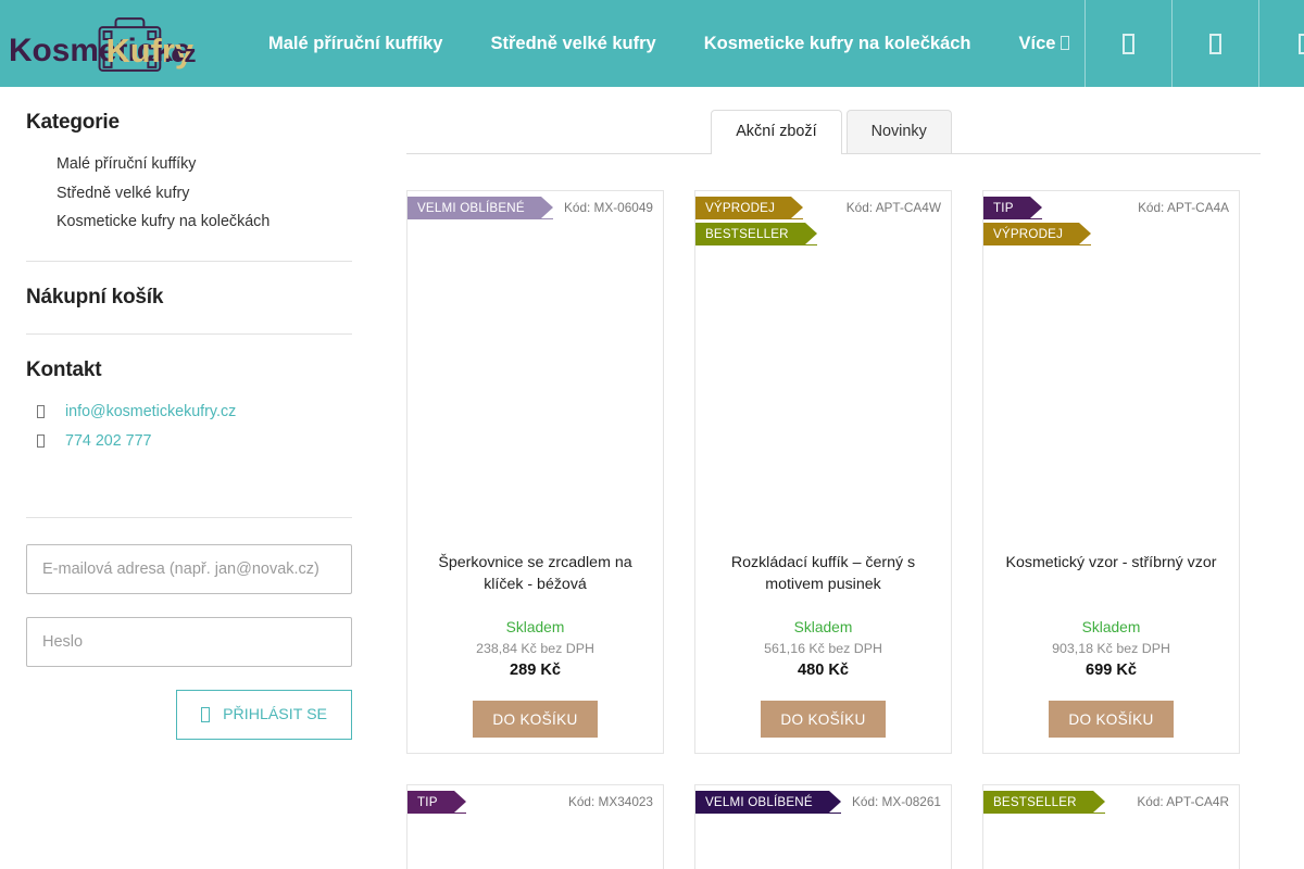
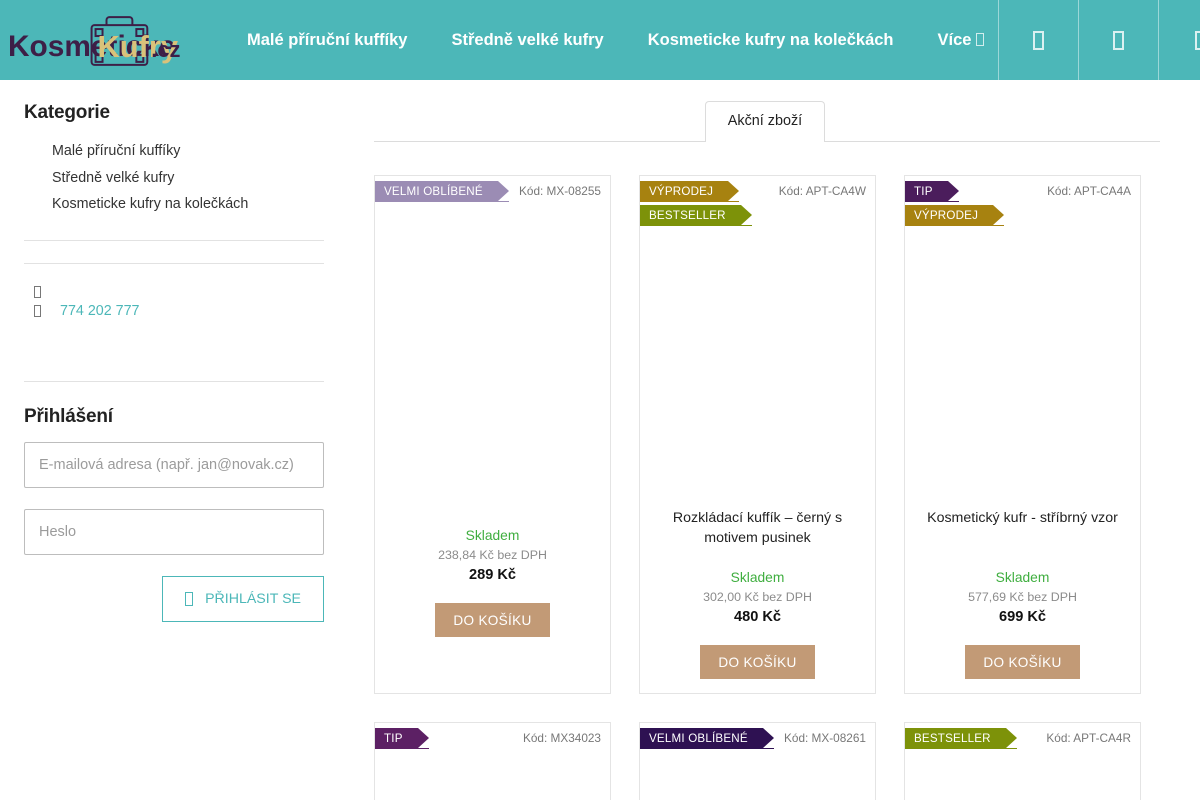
  Kosmeticke
  Kufry
  .cz
  Malé příruční kuffíky
  Středně velké kufry
  Kosmeticke kufry na kolečkách
  Více
  Kategorie
  Malé příruční kuffíky
  Středně velké kufry
  Kosmeticke kufry na kolečkách
- Nákupní košík
- Kontakt
- info@kosmetickekufry.cz
  774 202 777
+ Přihlášení
  E-mailová adresa (např. jan@novak.cz) Heslo
  PŘIHLÁSIT SE
  Akční zboží
- Novinky
  VELMI OBLÍBENÉ
- Kód: MX-06049
+ Kód: MX-08255
- Šperkovnice se zrcadlem na klíček - béžová
  Skladem
  238,84 Kč bez DPH
  289 Kč
  DO KOŠÍKU
  VÝPRODEJ
  BESTSELLER
  Kód: APT-CA4W
  Rozkládací kuffík – černý s motivem pusinek
  Skladem
- 561,16 Kč bez DPH
+ 302,00 Kč bez DPH
  480 Kč
  DO KOŠÍKU
  TIP
  VÝPRODEJ
  Kód: APT-CA4A
- Kosmetický vzor - stříbrný vzor
+ Kosmetický kufr - stříbrný vzor
  Skladem
- 903,18 Kč bez DPH
+ 577,69 Kč bez DPH
  699 Kč
  DO KOŠÍKU
  TIP
  Kód: MX34023
  VELMI OBLÍBENÉ
  Kód: MX-08261
  BESTSELLER
  Kód: APT-CA4R
